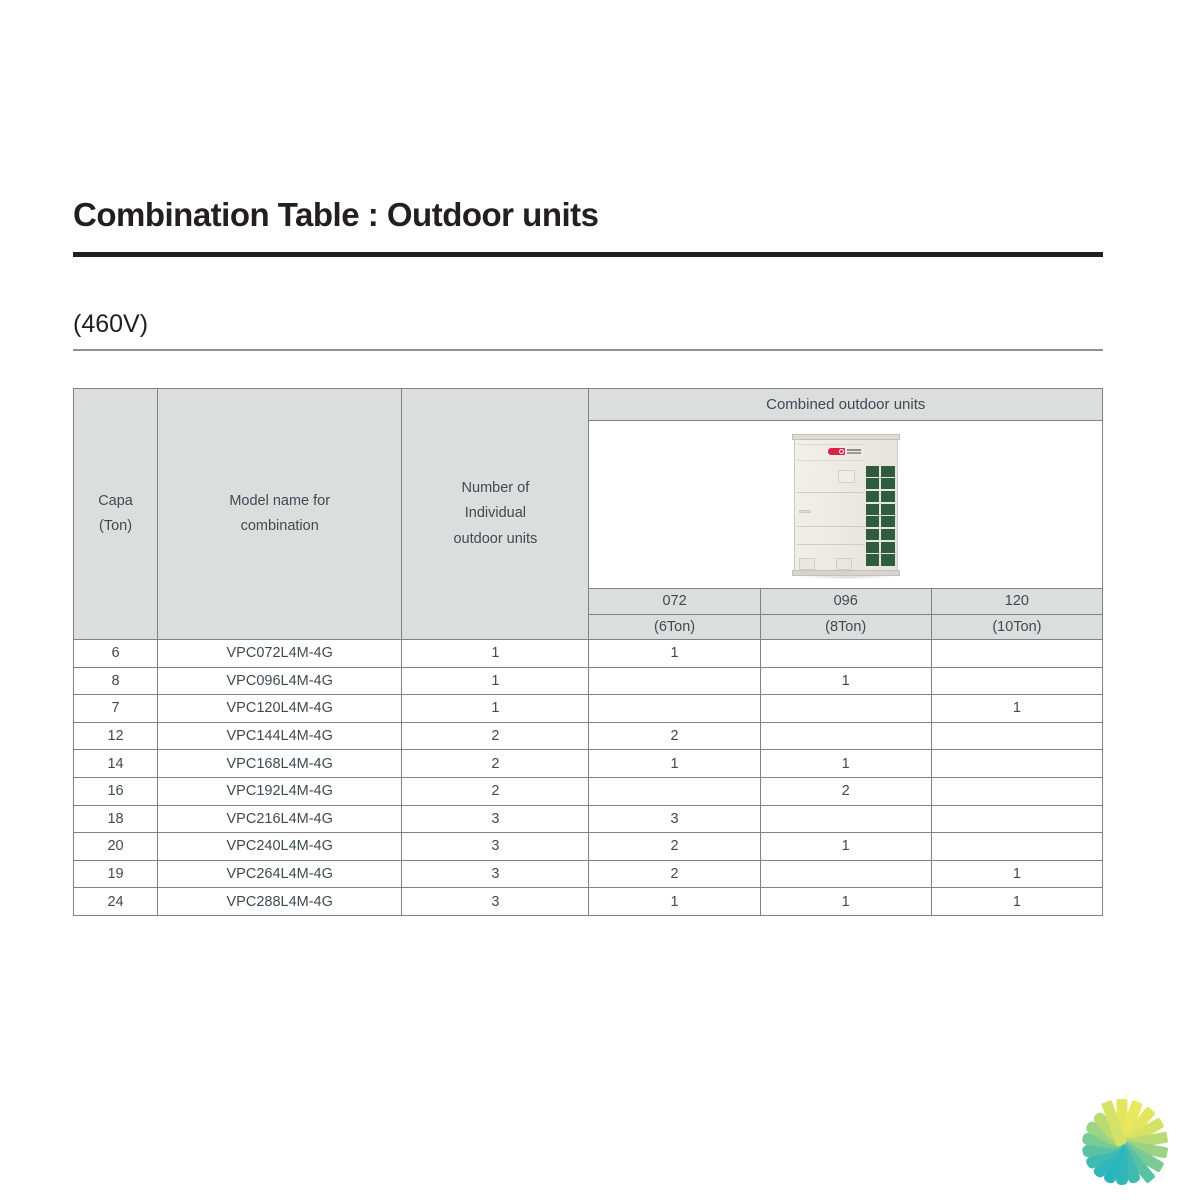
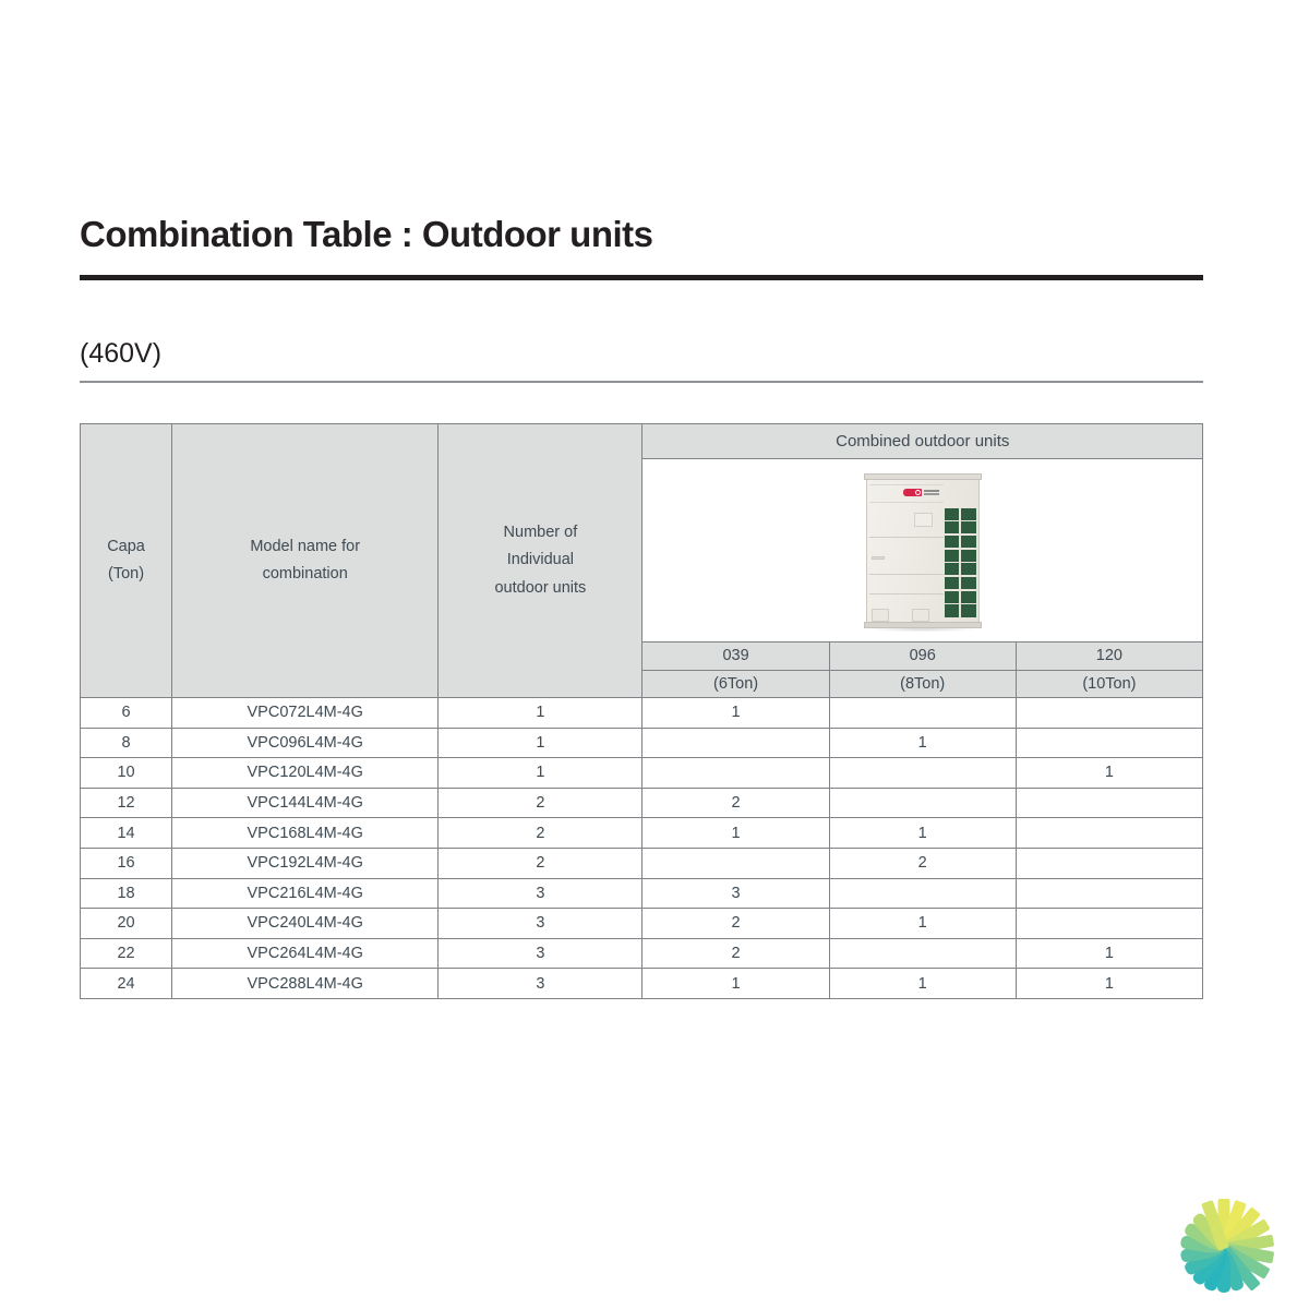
  Combination Table : Outdoor units
  (460V)
  Capa (Ton)	Model name for combination	Number of Individual outdoor units	Combined outdoor units
- 072	096	120
+ 039	096	120
  (6Ton)	(8Ton)	(10Ton)
  6	VPC072L4M-4G	1	1
  8	VPC096L4M-4G	1		1
- 7	VPC120L4M-4G	1			1
+ 10	VPC120L4M-4G	1			1
  12	VPC144L4M-4G	2	2
  14	VPC168L4M-4G	2	1	1
  16	VPC192L4M-4G	2		2
  18	VPC216L4M-4G	3	3
  20	VPC240L4M-4G	3	2	1
- 19	VPC264L4M-4G	3	2		1
+ 22	VPC264L4M-4G	3	2		1
  24	VPC288L4M-4G	3	1	1	1
